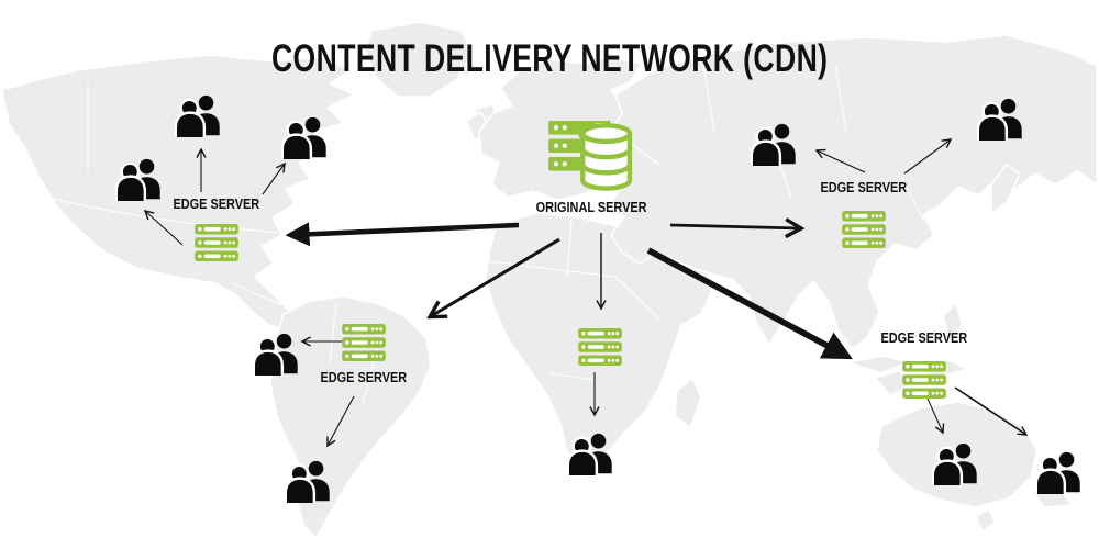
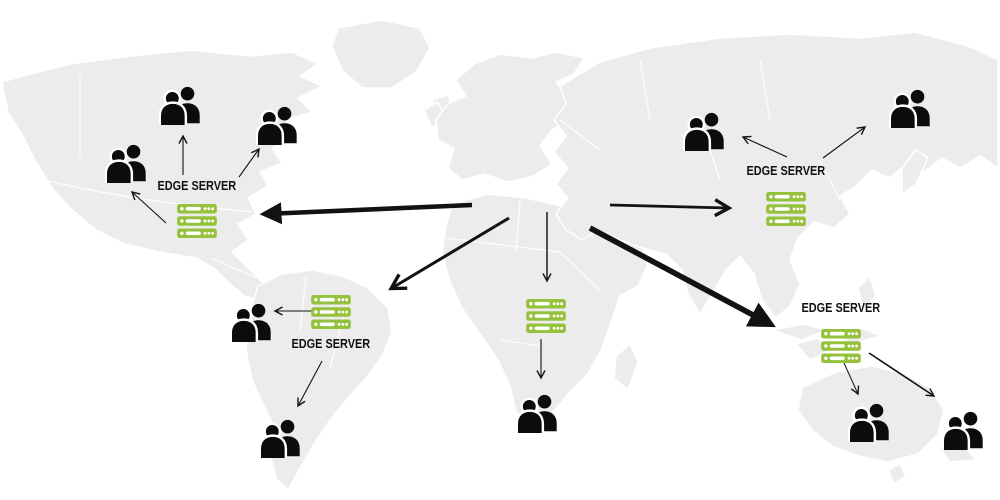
- CONTENT DELIVERY NETWORK (CDN)
- ORIGINAL SERVER
  EDGE SERVER
  EDGE SERVER
  EDGE SERVER
  EDGE SERVER
